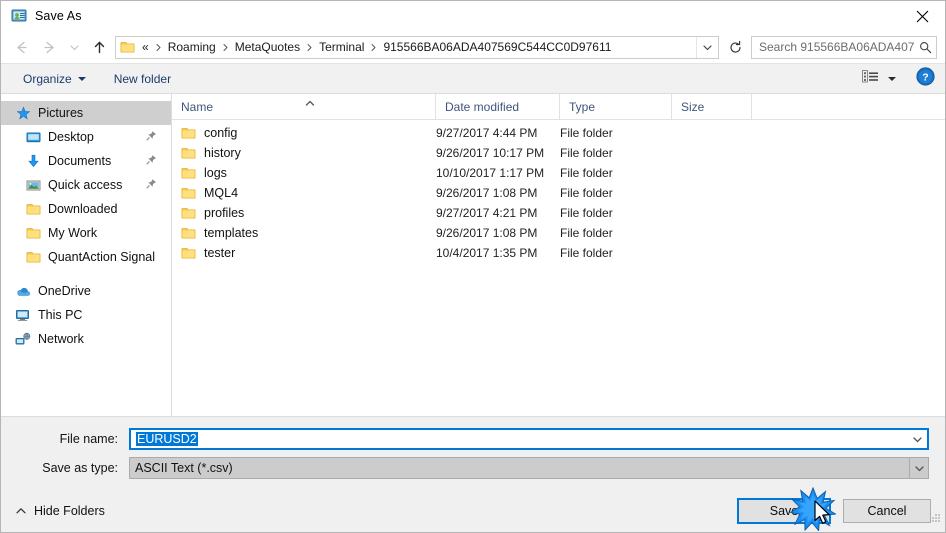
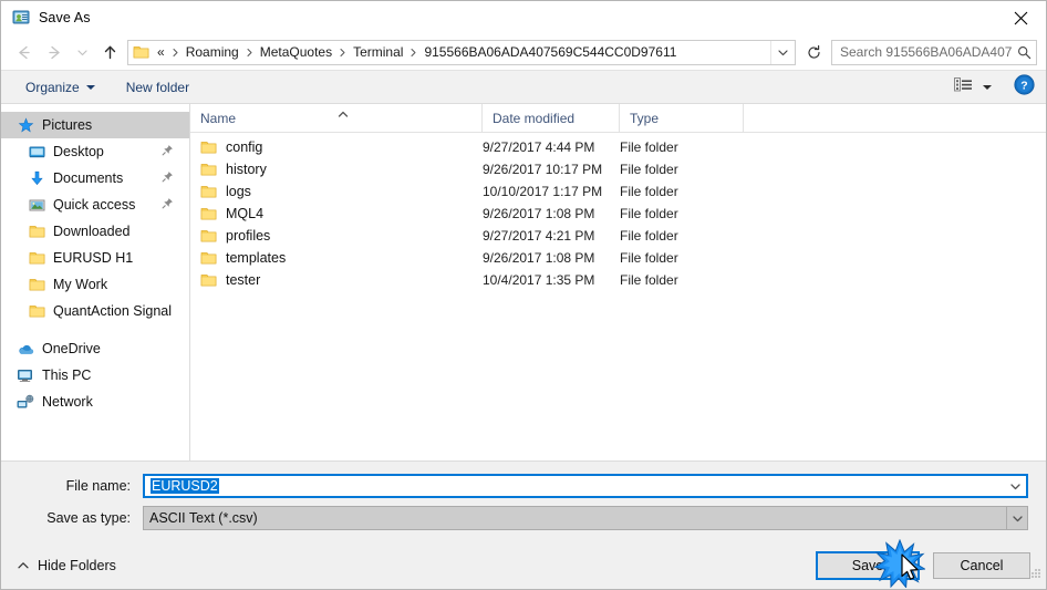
  Save As
  «
  Roaming
  MetaQuotes
  Terminal
  915566BA06ADA407569C544CC0D97611
  Search 915566BA06ADA407
  Organize
  New folder
  ?
  Pictures
  Desktop
  Documents
  Quick access
  Downloaded
+ EURUSD H1
  My Work
  QuantAction Signal
  OneDrive
  This PC
  Network
  Name
  Date modified
  Type
- Size
  config
  9/27/2017 4:44 PM
  File folder
  history
  9/26/2017 10:17 PM
  File folder
  logs
  10/10/2017 1:17 PM
  File folder
  MQL4
  9/26/2017 1:08 PM
  File folder
  profiles
  9/27/2017 4:21 PM
  File folder
  templates
  9/26/2017 1:08 PM
  File folder
  tester
  10/4/2017 1:35 PM
  File folder
  File name:
  EURUSD2
  Save as type:
  ASCII Text (*.csv)
  Hide Folders
  Sav
  Cancel
